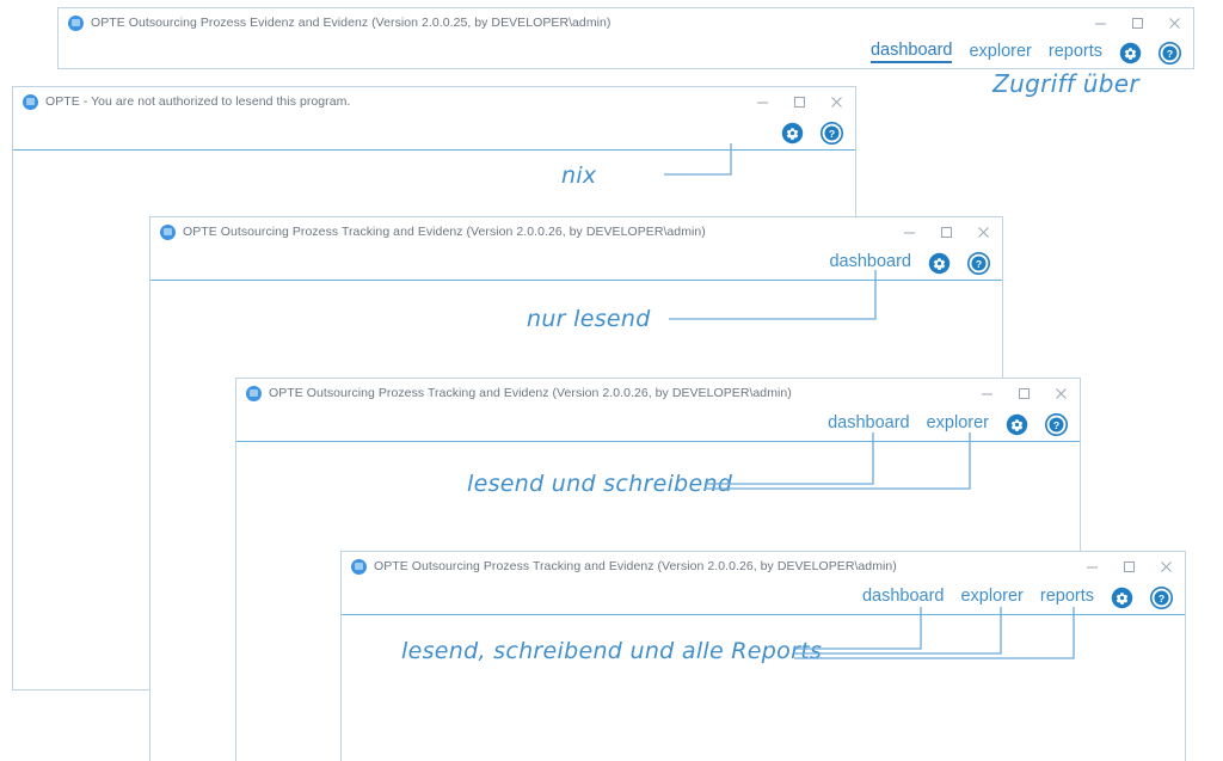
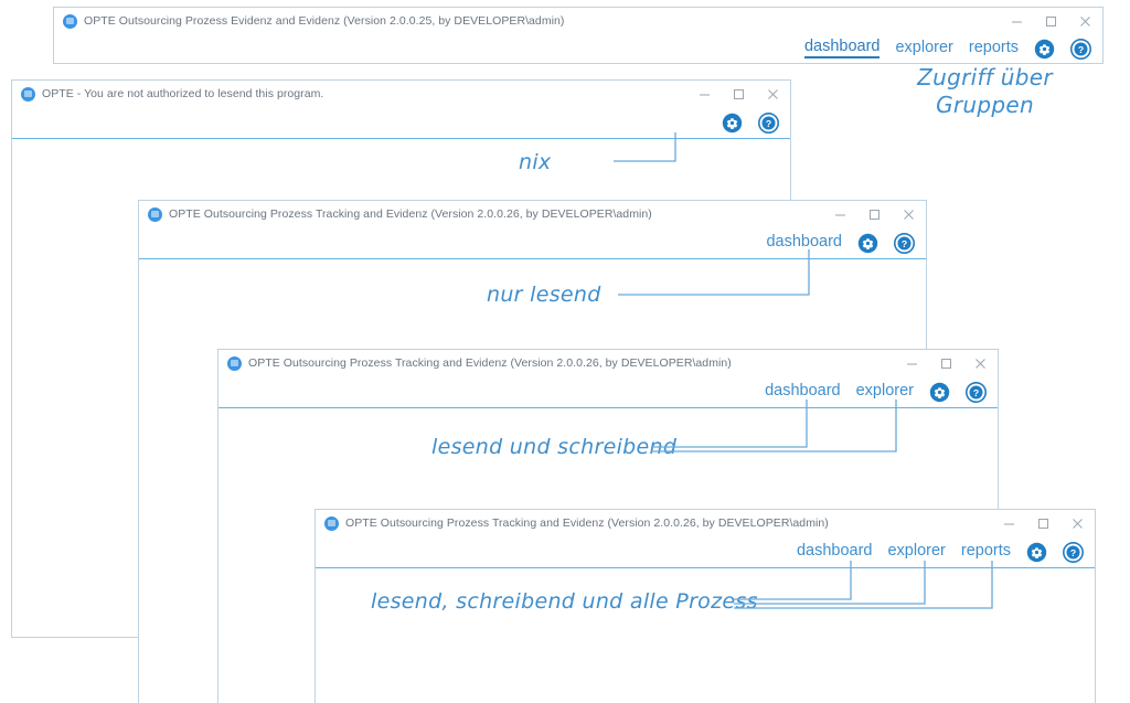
  OPTE Outsourcing Prozess Evidenz and Evidenz (Version 2.0.0.25, by DEVELOPER\admin)
  dashboard
  explorer
  reports
  ?
  OPTE - You are not authorized to lesend this program.
  ?
  OPTE Outsourcing Prozess Tracking and Evidenz (Version 2.0.0.26, by DEVELOPER\admin)
  dashboard
  ?
  OPTE Outsourcing Prozess Tracking and Evidenz (Version 2.0.0.26, by DEVELOPER\admin)
  dashboard
  explorer
  ?
  OPTE Outsourcing Prozess Tracking and Evidenz (Version 2.0.0.26, by DEVELOPER\admin)
  dashboard
  explorer
  reports
  ?
  Zugriff über
+ Gruppen
  nix
  nur lesend
  lesend und schreibe
- lesend, schreibend und alle Reports
+ lesend, schreibend und alle Prozess
